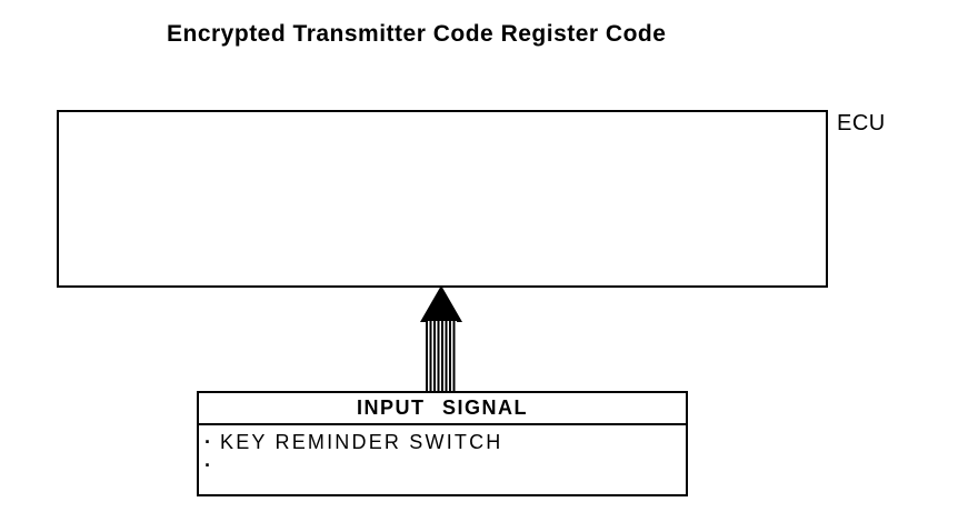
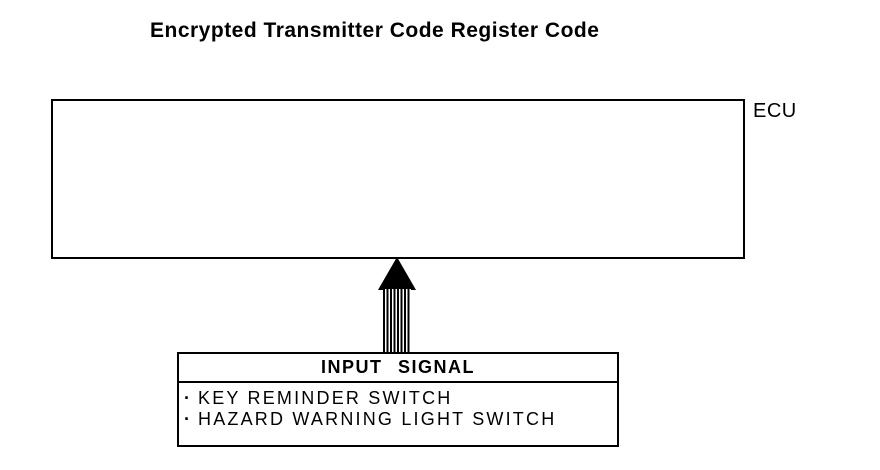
  Encrypted Transmitter Code Register Code
  ECU
  INPUT SIGNAL
  ·
  KEY REMINDER SWITCH
  ·
+ HAZARD WARNING LIGHT SWITCH
